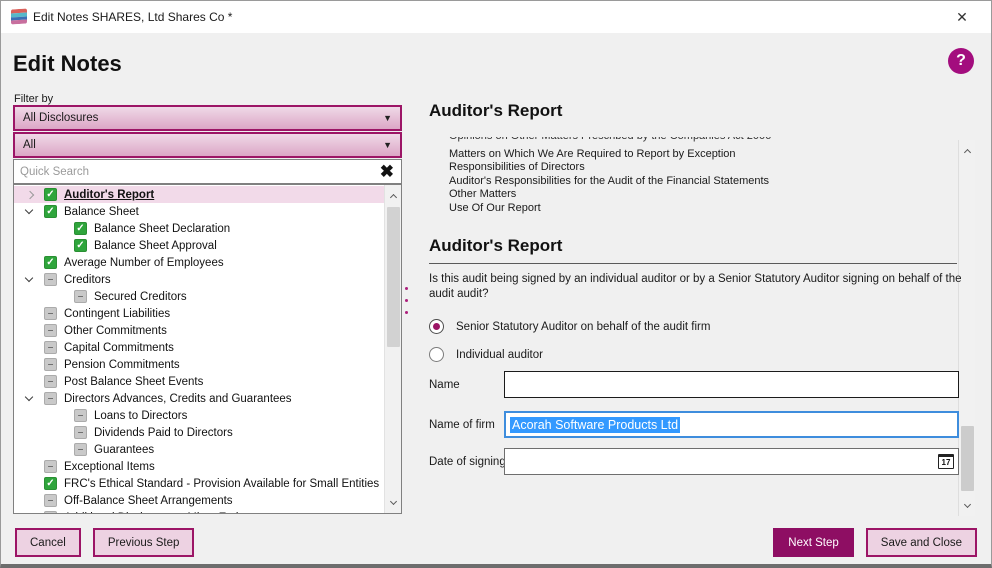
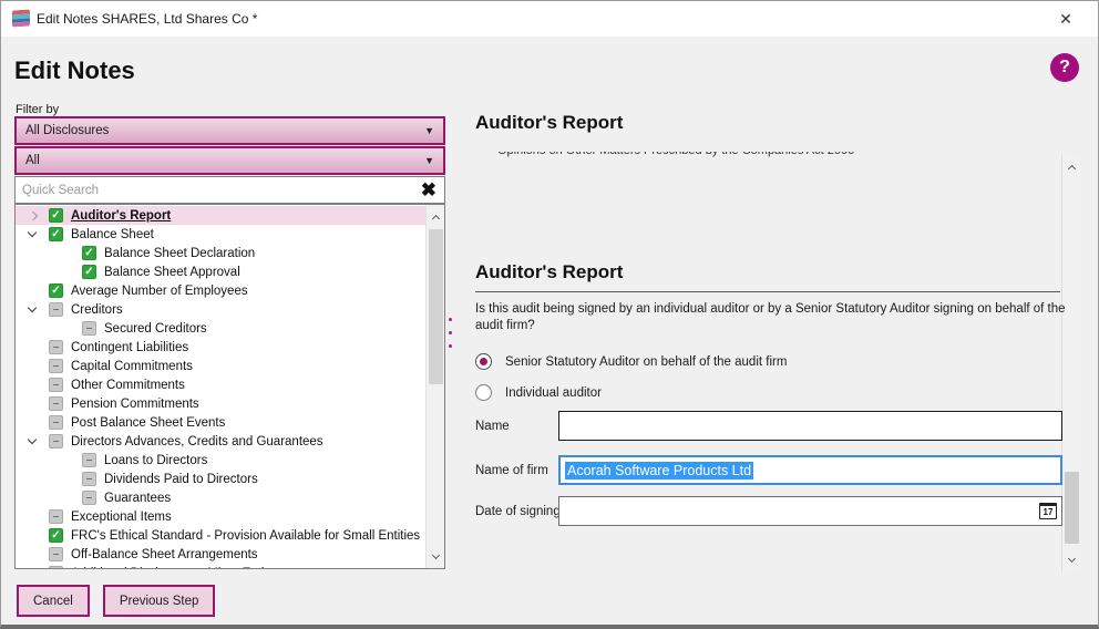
  Edit Notes SHARES, Ltd Shares Co *
  ✕
  Edit Notes
  ?
  Filter by
  All Disclosures
  ▼
  All
  ▼
  Quick Search
  ✖
  ✓
  Auditor's Report
  ✓
  Balance Sheet
  ✓
  Balance Sheet Declaration
  ✓
  Balance Sheet Approval
  ✓
  Average Number of Employees
  –
  Creditors
  –
  Secured Creditors
  –
  Contingent Liabilities
  –
- Other Commitments
+ Capital Commitments
  –
- Capital Commitments
+ Other Commitments
  –
  Pension Commitments
  –
  Post Balance Sheet Events
  –
  Directors Advances, Credits and Guarantees
  –
  Loans to Directors
  –
  Dividends Paid to Directors
  –
  Guarantees
  –
  Exceptional Items
  ✓
  FRC's Ethical Standard - Provision Available for Small Entities
  –
  Off-Balance Sheet Arrangements
  Auditor's Report
- Matters on Which We Are Required to Report by Exception
- Responsibilities of Directors
- Auditor's Responsibilities for the Audit of the Financial Statements
- Other Matters
- Use Of Our Report
  Auditor's Report
- Is this audit being signed by an individual auditor or by a Senior Statutory Auditor signing on behalf of the audit audit?
+ Is this audit being signed by an individual auditor or by a Senior Statutory Auditor signing on behalf of the audit firm?
  Senior Statutory Auditor on behalf of the audit firm
  Individual auditor
  Name
  Name of firm
  Acorah Software Products Ltd
  Date of signing
  17
  Cancel
  Previous Step
- Next Step
- Save and Close
